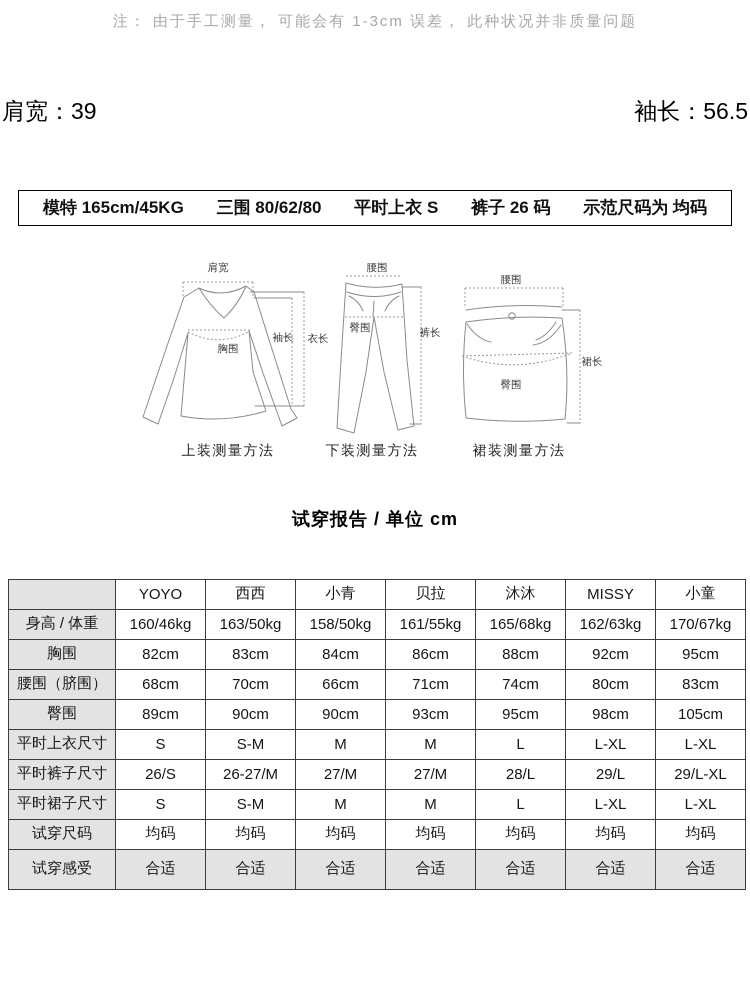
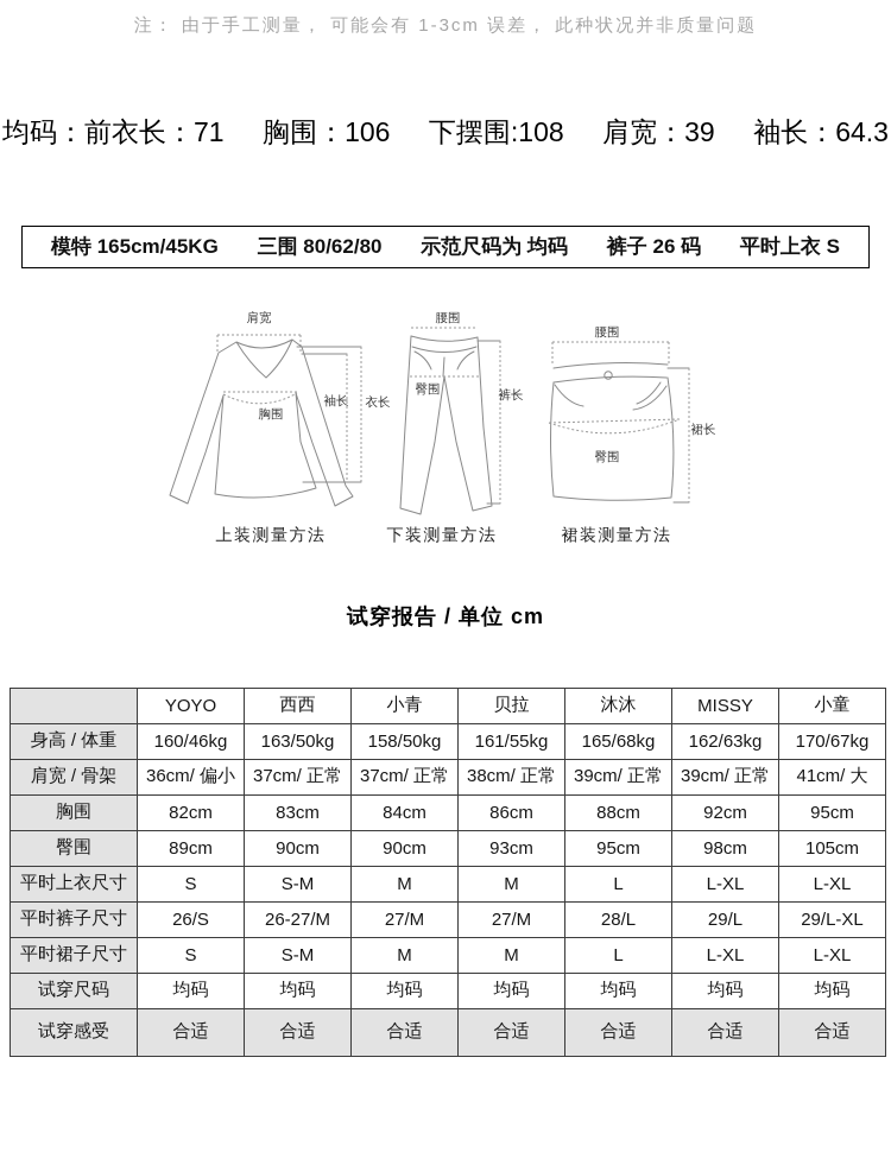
  注： 由于手工测量， 可能会有 1-3cm 误差， 此种状况并非质量问题
+ 均码：前衣长：71
+ 胸围：106
+ 下摆围:108
  肩宽：39
- 袖长：56.5
+ 袖长：64.3
  模特 165cm/45KG
  三围 80/62/80
- 平时上衣 S
+ 示范尺码为 均码
  裤子 26 码
- 示范尺码为 均码
+ 平时上衣 S
  肩宽
  胸围
  袖长
  衣长
  上装测量方法
  腰围
  臀围
  裤长
  下装测量方法
  腰围
  臀围
  裙长
  裙装测量方法
  试穿报告 / 单位 cm
  	YOYO	西西	小青	贝拉	沐沐	MISSY	小童
  身高 / 体重	160/46kg	163/50kg	158/50kg	161/55kg	165/68kg	162/63kg	170/67kg
+ 肩宽 / 骨架	36cm/ 偏小	37cm/ 正常	37cm/ 正常	38cm/ 正常	39cm/ 正常	39cm/ 正常	41cm/ 大
  胸围	82cm	83cm	84cm	86cm	88cm	92cm	95cm
- 腰围（脐围）	68cm	70cm	66cm	71cm	74cm	80cm	83cm
  臀围	89cm	90cm	90cm	93cm	95cm	98cm	105cm
  平时上衣尺寸	S	S-M	M	M	L	L-XL	L-XL
  平时裤子尺寸	26/S	26-27/M	27/M	27/M	28/L	29/L	29/L-XL
  平时裙子尺寸	S	S-M	M	M	L	L-XL	L-XL
  试穿尺码	均码	均码	均码	均码	均码	均码	均码
  试穿感受	合适	合适	合适	合适	合适	合适	合适
